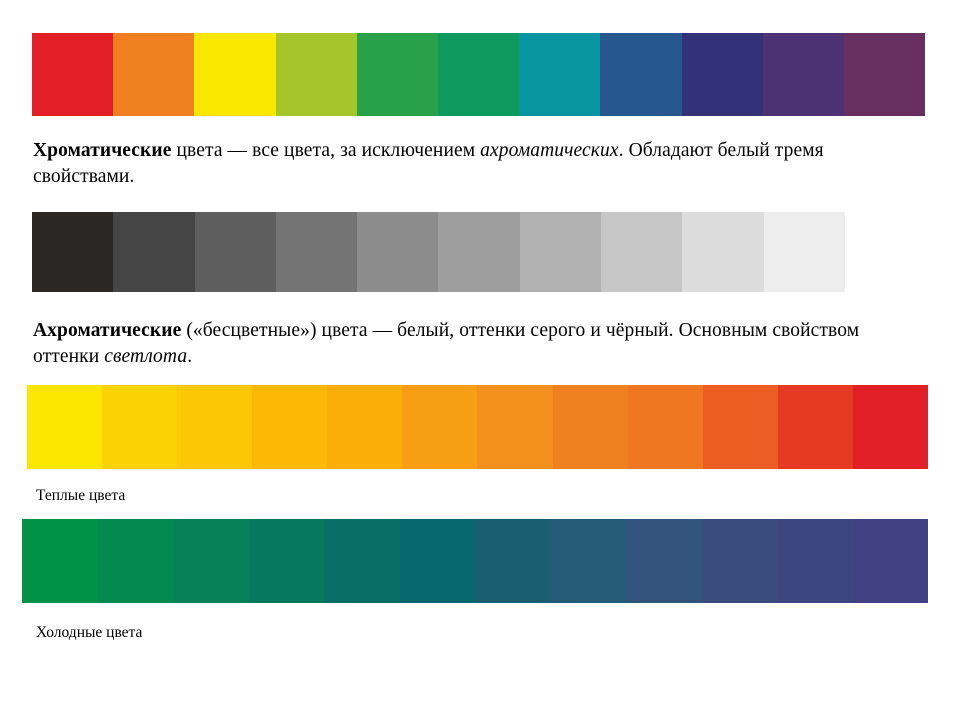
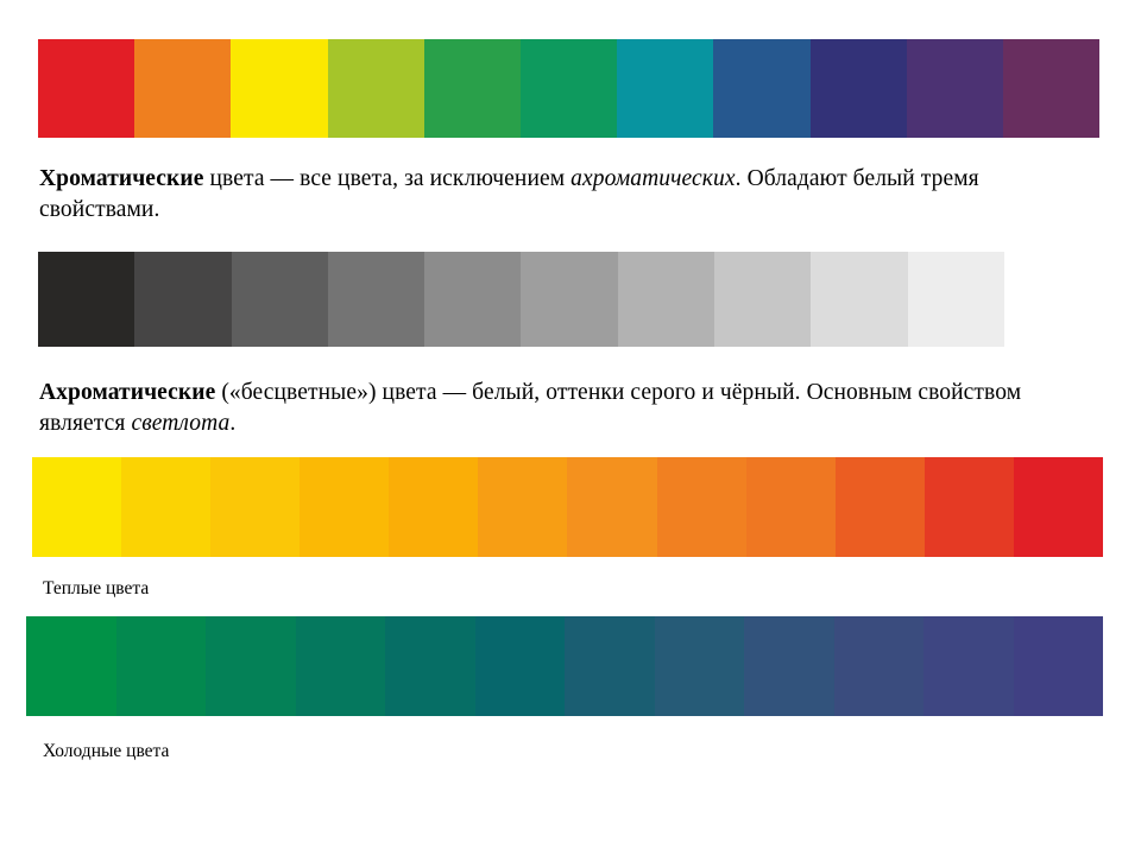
  Хроматические цвета — все цвета, за исключением ахроматических. Обладают белый тремя свойствами.
- Ахроматические («бесцветные») цвета — белый, оттенки серого и чёрный. Основным свойством оттенки светлота.
+ Ахроматические («бесцветные») цвета — белый, оттенки серого и чёрный. Основным свойством является светлота.
  Теплые цвета
  Холодные цвета
